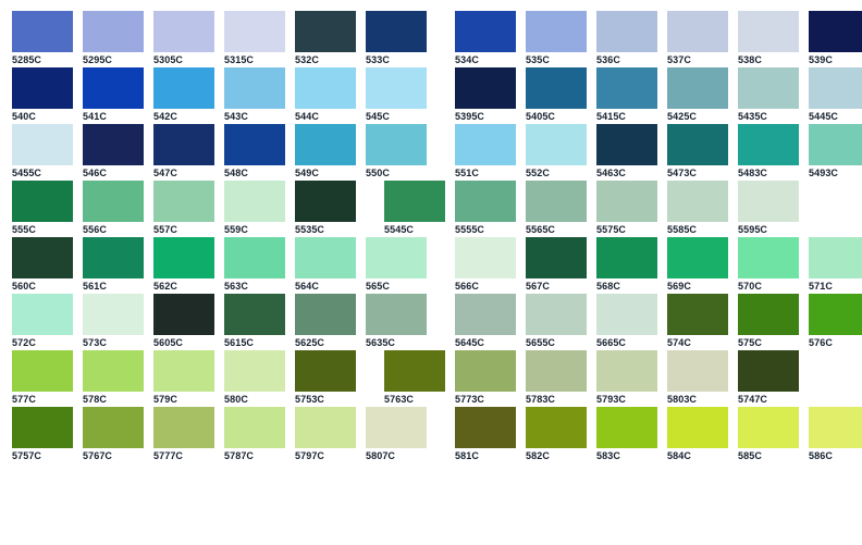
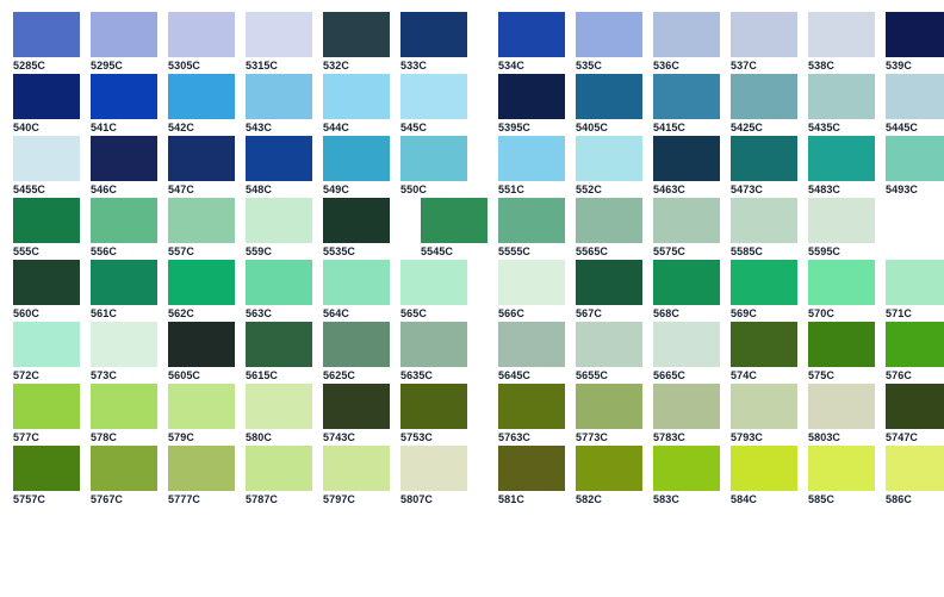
  5285C
  5295C
  5305C
  5315C
  532C
  533C
  534C
  535C
  536C
  537C
  538C
  539C
  540C
  541C
  542C
  543C
  544C
  545C
  5395C
  5405C
  5415C
  5425C
  5435C
  5445C
  5455C
  546C
  547C
  548C
  549C
  550C
  551C
  552C
  5463C
  5473C
  5483C
  5493C
  555C
  556C
  557C
  559C
  5535C
  5545C
  5555C
  5565C
  5575C
  5585C
  5595C
  560C
  561C
  562C
  563C
  564C
  565C
  566C
  567C
  568C
  569C
  570C
  571C
  572C
  573C
  5605C
  5615C
  5625C
  5635C
  5645C
  5655C
  5665C
  574C
  575C
  576C
  577C
  578C
  579C
  580C
+ 5743C
  5753C
  5763C
  5773C
  5783C
  5793C
  5803C
  5747C
  5757C
  5767C
  5777C
  5787C
  5797C
  5807C
  581C
  582C
  583C
  584C
  585C
  586C
